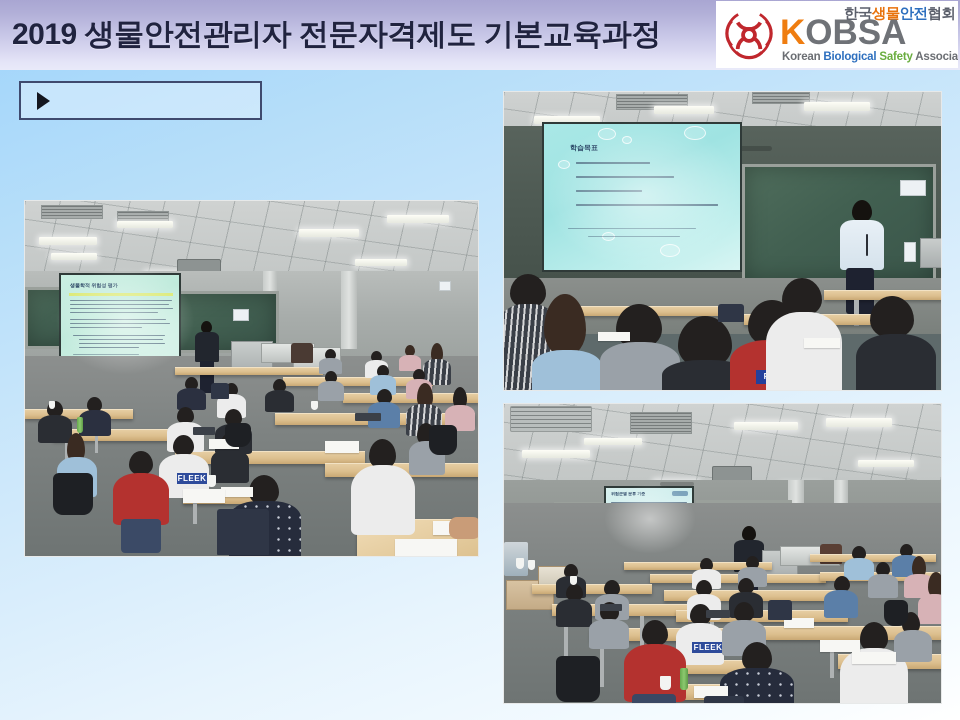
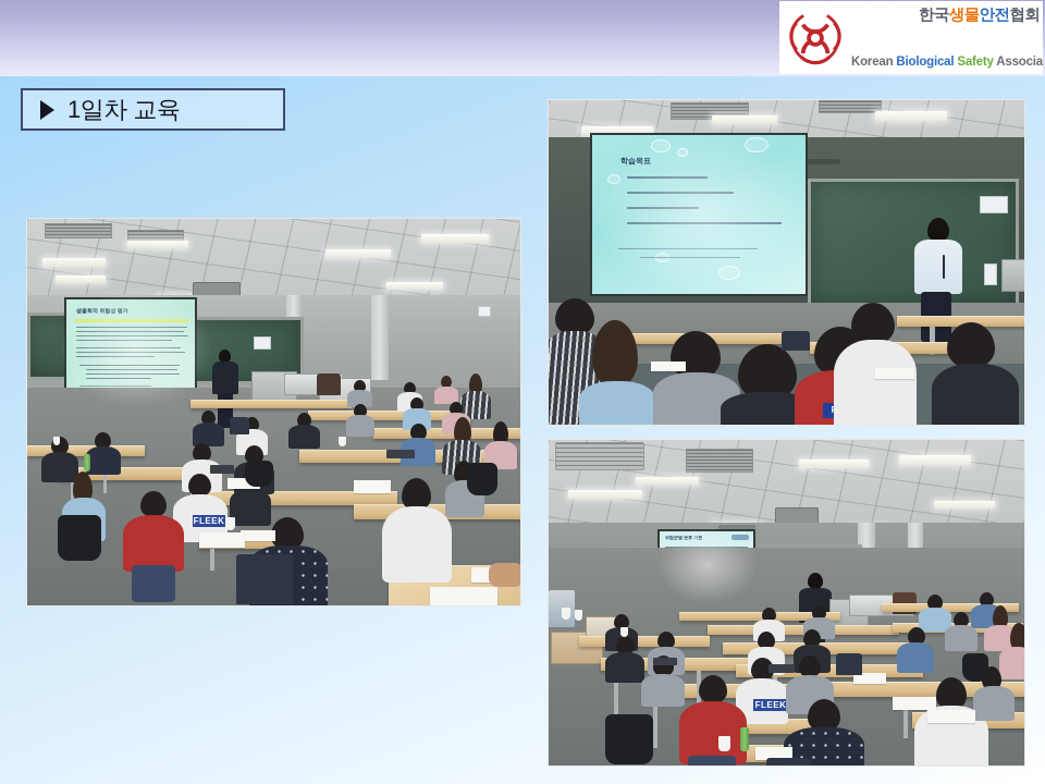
- 2019 생물안전관리자 전문자격제도 기본교육과정
  한국생물안전협회
- KOBSA
  Korean Biological Safety Associa
+ 1일차 교육
  FLEEK
  FLEEK
